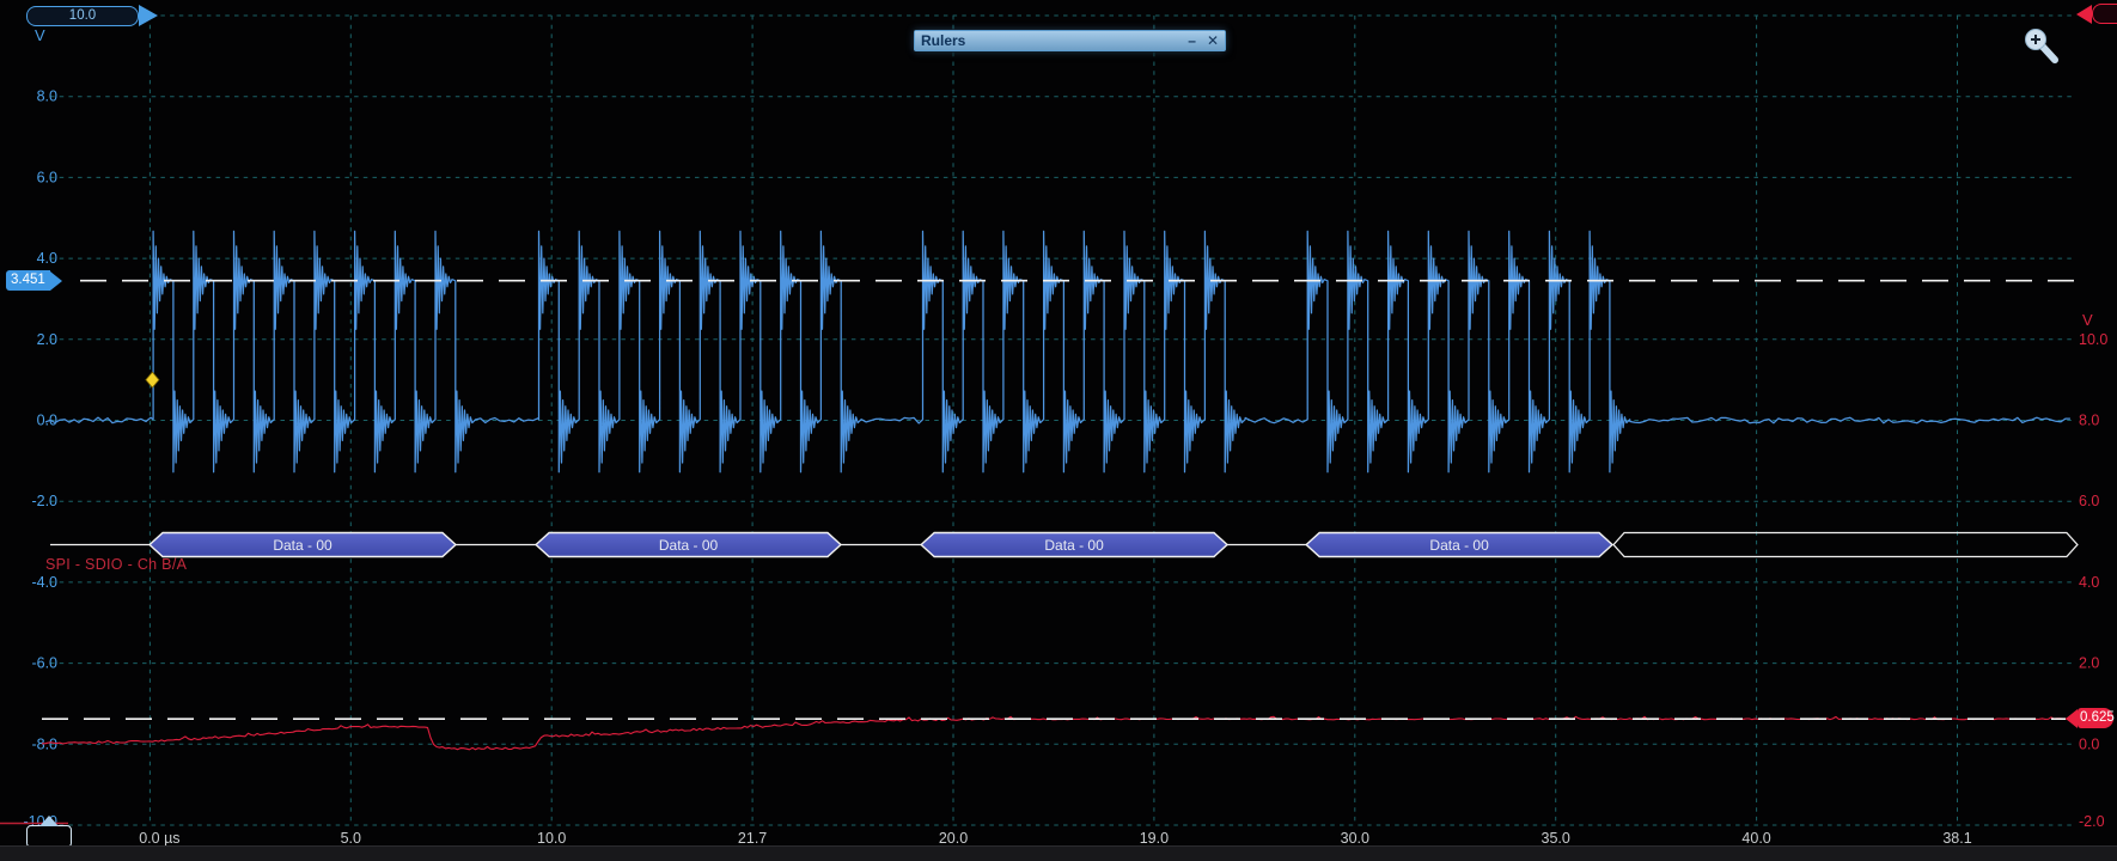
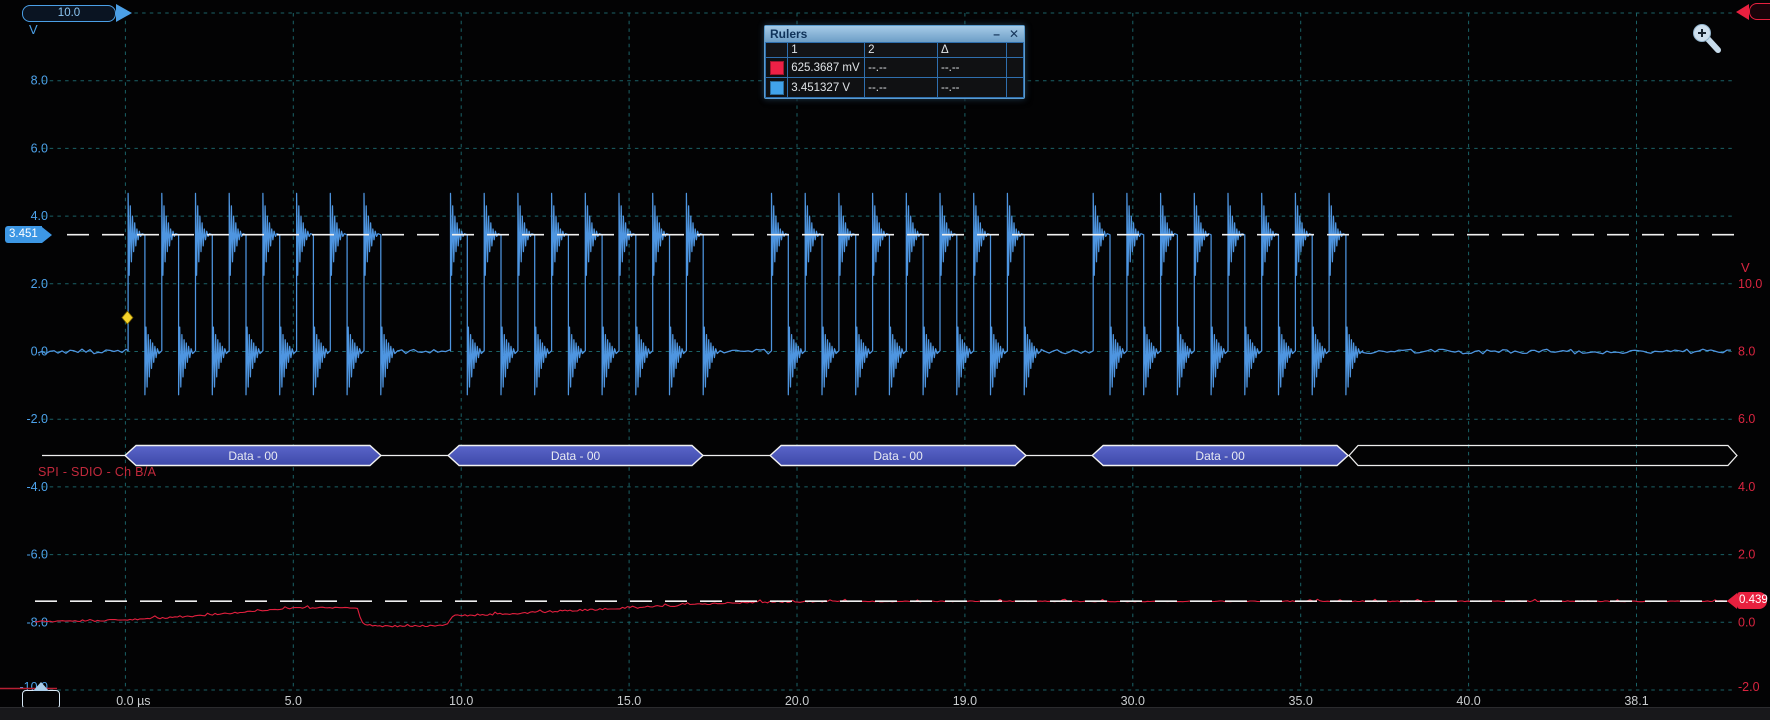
  8.0
  6.0
  4.0
  2.0
  0.0
  -2.0
  -4.0
  -6.0
  -8.0
  -10.0
  V
  10.0
  8.0
  6.0
  4.0
  2.0
  0.0
  -2.0
  0.0 µs
  5.0
  10.0
- 21.7
+ 15.0
  20.0
  19.0
  30.0
  35.0
  40.0
  38.1
  Data - 00
  Data - 00
  Data - 00
  Data - 00
  10.0
  V
  3.451
- 0.625
+ 0.439
  SPI - SDIO - Ch B/A
  Rulers
  –
  ✕
+ 	1	2	Δ
+ 	625.3687 mV	--.--	--.--
+ 	3.451327 V	--.--	--.--
